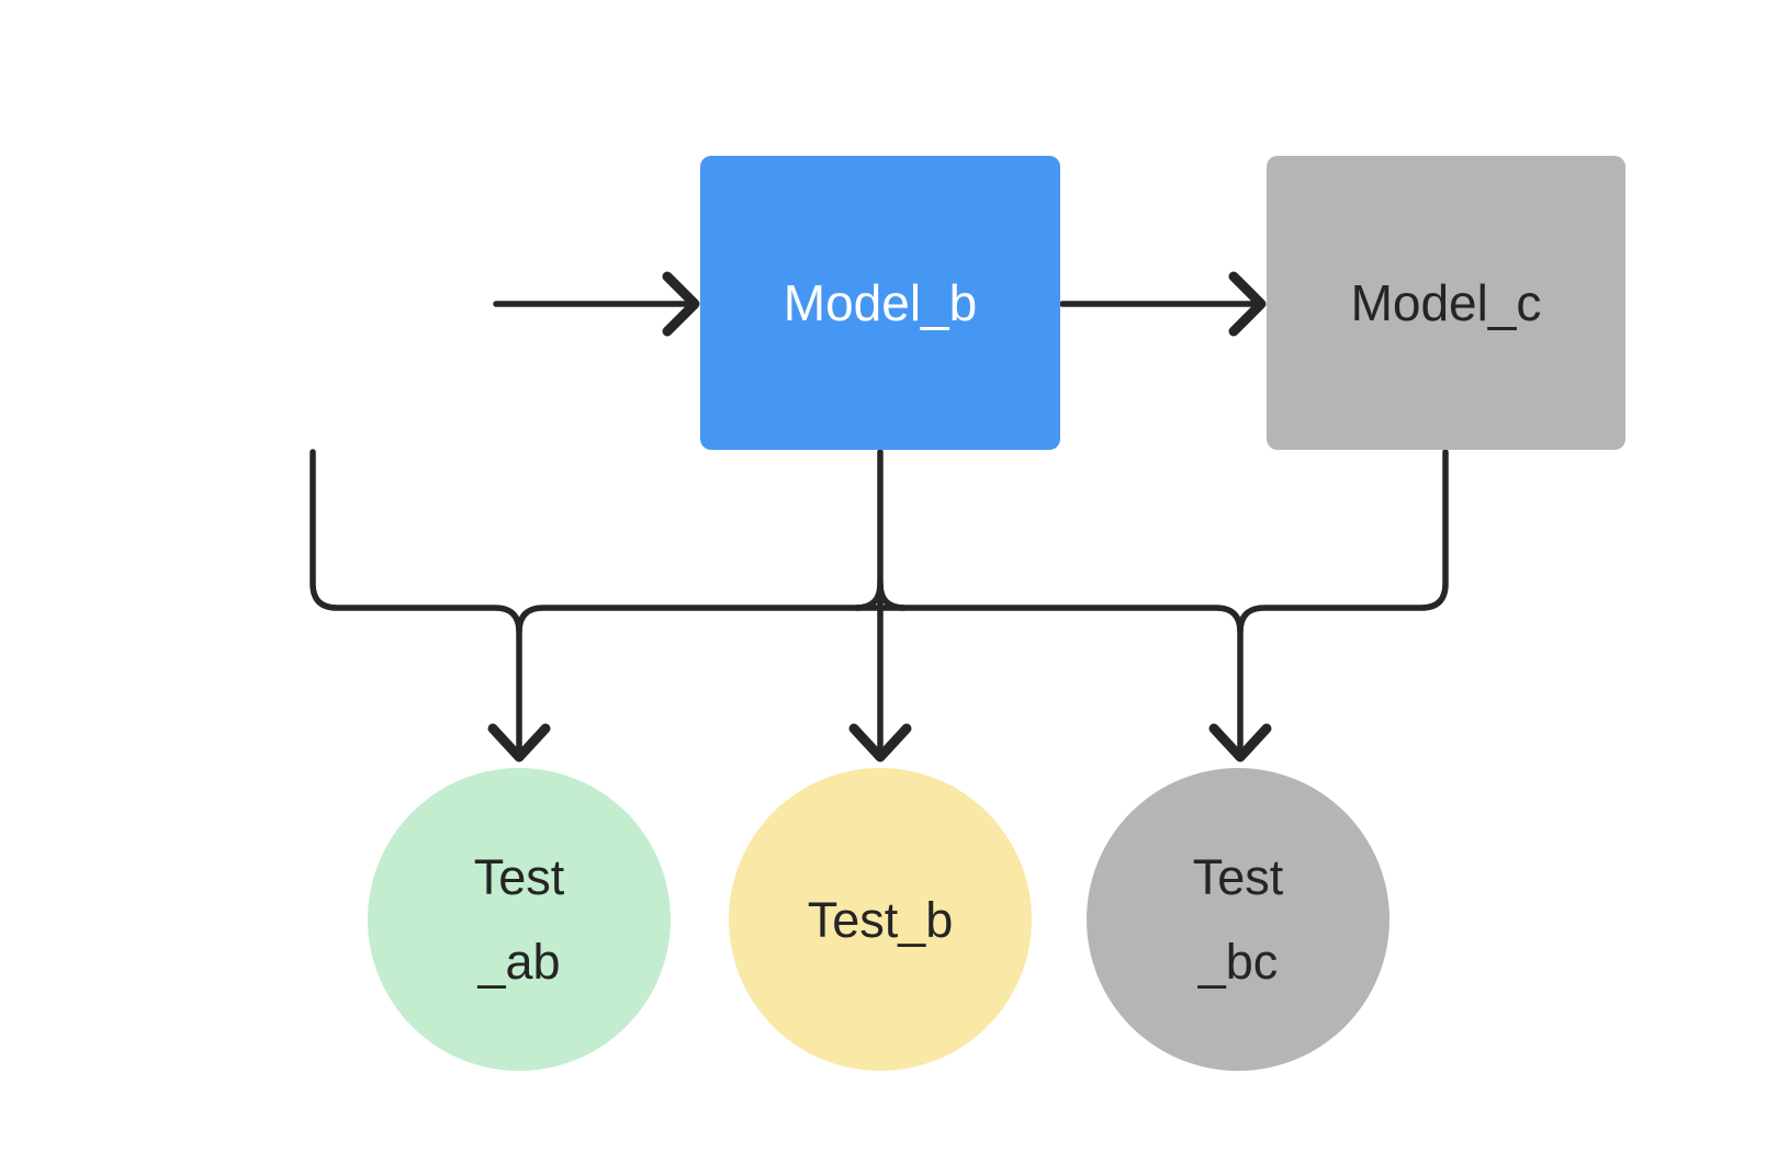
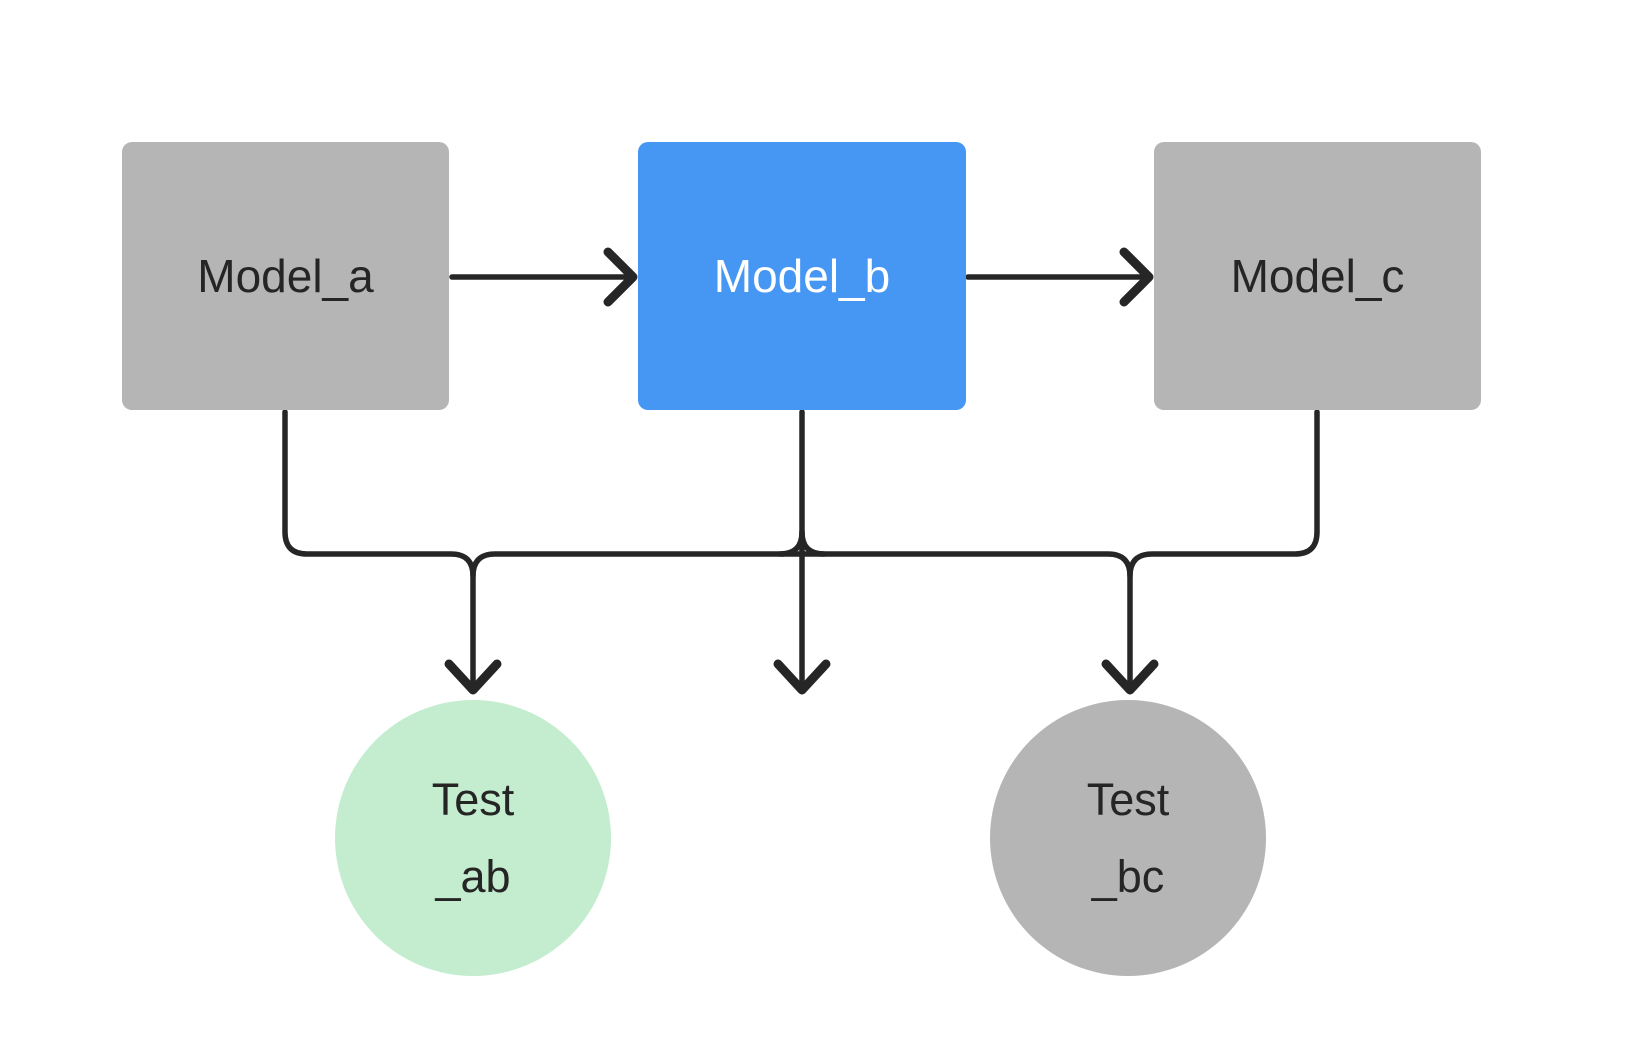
+ Model_a
  Model_b
  Model_c
  Test
  _ab
- Test_b
  Test
  _bc
